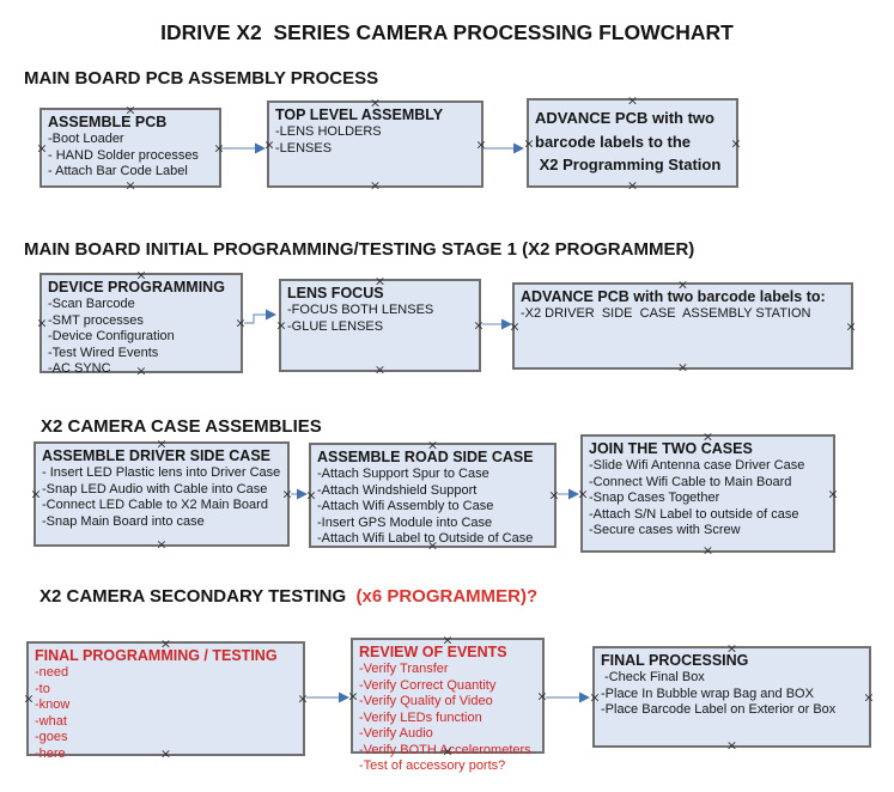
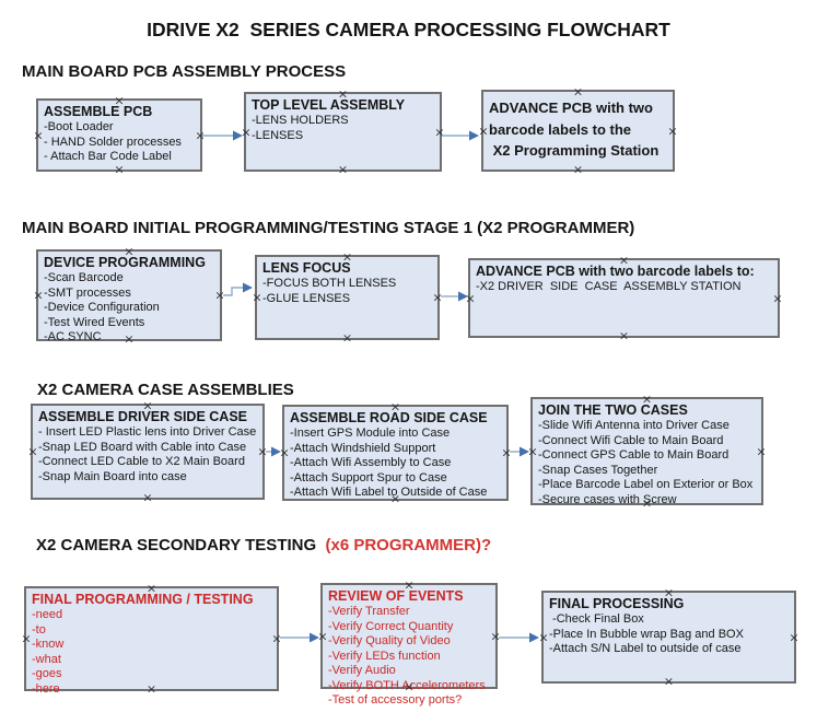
  IDRIVE X2 SERIES CAMERA PROCESSING FLOWCHART
  MAIN BOARD PCB ASSEMBLY PROCESS
  MAIN BOARD INITIAL PROGRAMMING/TESTING STAGE 1 (X2 PROGRAMMER)
  X2 CAMERA CASE ASSEMBLIES
  X2 CAMERA SECONDARY TESTING (x6 PROGRAMMER)?
  ASSEMBLE PCB
  -Boot Loader
  - HAND Solder processes
  - Attach Bar Code Label
  ×
  ×
  ×
  ×
  TOP LEVEL ASSEMBLY
  -LENS HOLDERS
  -LENSES
  ×
  ×
  ×
  ×
  ADVANCE PCB with two
  barcode labels to the
  X2 Programming Station
  ×
  ×
  ×
  ×
  DEVICE PROGRAMMING
  -Scan Barcode
  -SMT processes
  -Device Configuration
  -Test Wired Events
  -AC SYNC
  ×
  ×
  ×
  ×
  LENS FOCUS
  -FOCUS BOTH LENSES
  -GLUE LENSES
  ×
  ×
  ×
  ×
  ADVANCE PCB with two barcode labels to:
  -X2 DRIVER SIDE CASE ASSEMBLY STATION
  ×
  ×
  ×
  ×
  ASSEMBLE DRIVER SIDE CASE
  - Insert LED Plastic lens into Driver Case
- -Snap LED Audio with Cable into Case
+ -Snap LED Board with Cable into Case
  -Connect LED Cable to X2 Main Board
  -Snap Main Board into case
  ×
  ×
  ×
  ×
  ASSEMBLE ROAD SIDE CASE
- -Attach Support Spur to Case
+ -Insert GPS Module into Case
  -Attach Windshield Support
  -Attach Wifi Assembly to Case
- -Insert GPS Module into Case
+ -Attach Support Spur to Case
  -Attach Wifi Label to Outside of Case
  ×
  ×
  ×
  ×
  JOIN THE TWO CASES
- -Slide Wifi Antenna case Driver Case
+ -Slide Wifi Antenna into Driver Case
  -Connect Wifi Cable to Main Board
+ -Connect GPS Cable to Main Board
  -Snap Cases Together
- -Attach S/N Label to outside of case
+ -Place Barcode Label on Exterior or Box
  -Secure cases with Screw
  ×
  ×
  ×
  ×
  FINAL PROGRAMMING / TESTING
  -need
  -to
  -know
  -what
  -goes
  -here
  ×
  ×
  ×
  ×
  REVIEW OF EVENTS
  -Verify Transfer
  -Verify Correct Quantity
  -Verify Quality of Video
  -Verify LEDs function
  -Verify Audio
  -Verify BOTH Accelerometers
  -Test of accessory ports?
  ×
  ×
  ×
  ×
  FINAL PROCESSING
  -Check Final Box
  -Place In Bubble wrap Bag and BOX
- -Place Barcode Label on Exterior or Box
+ -Attach S/N Label to outside of case
  ×
  ×
  ×
  ×
